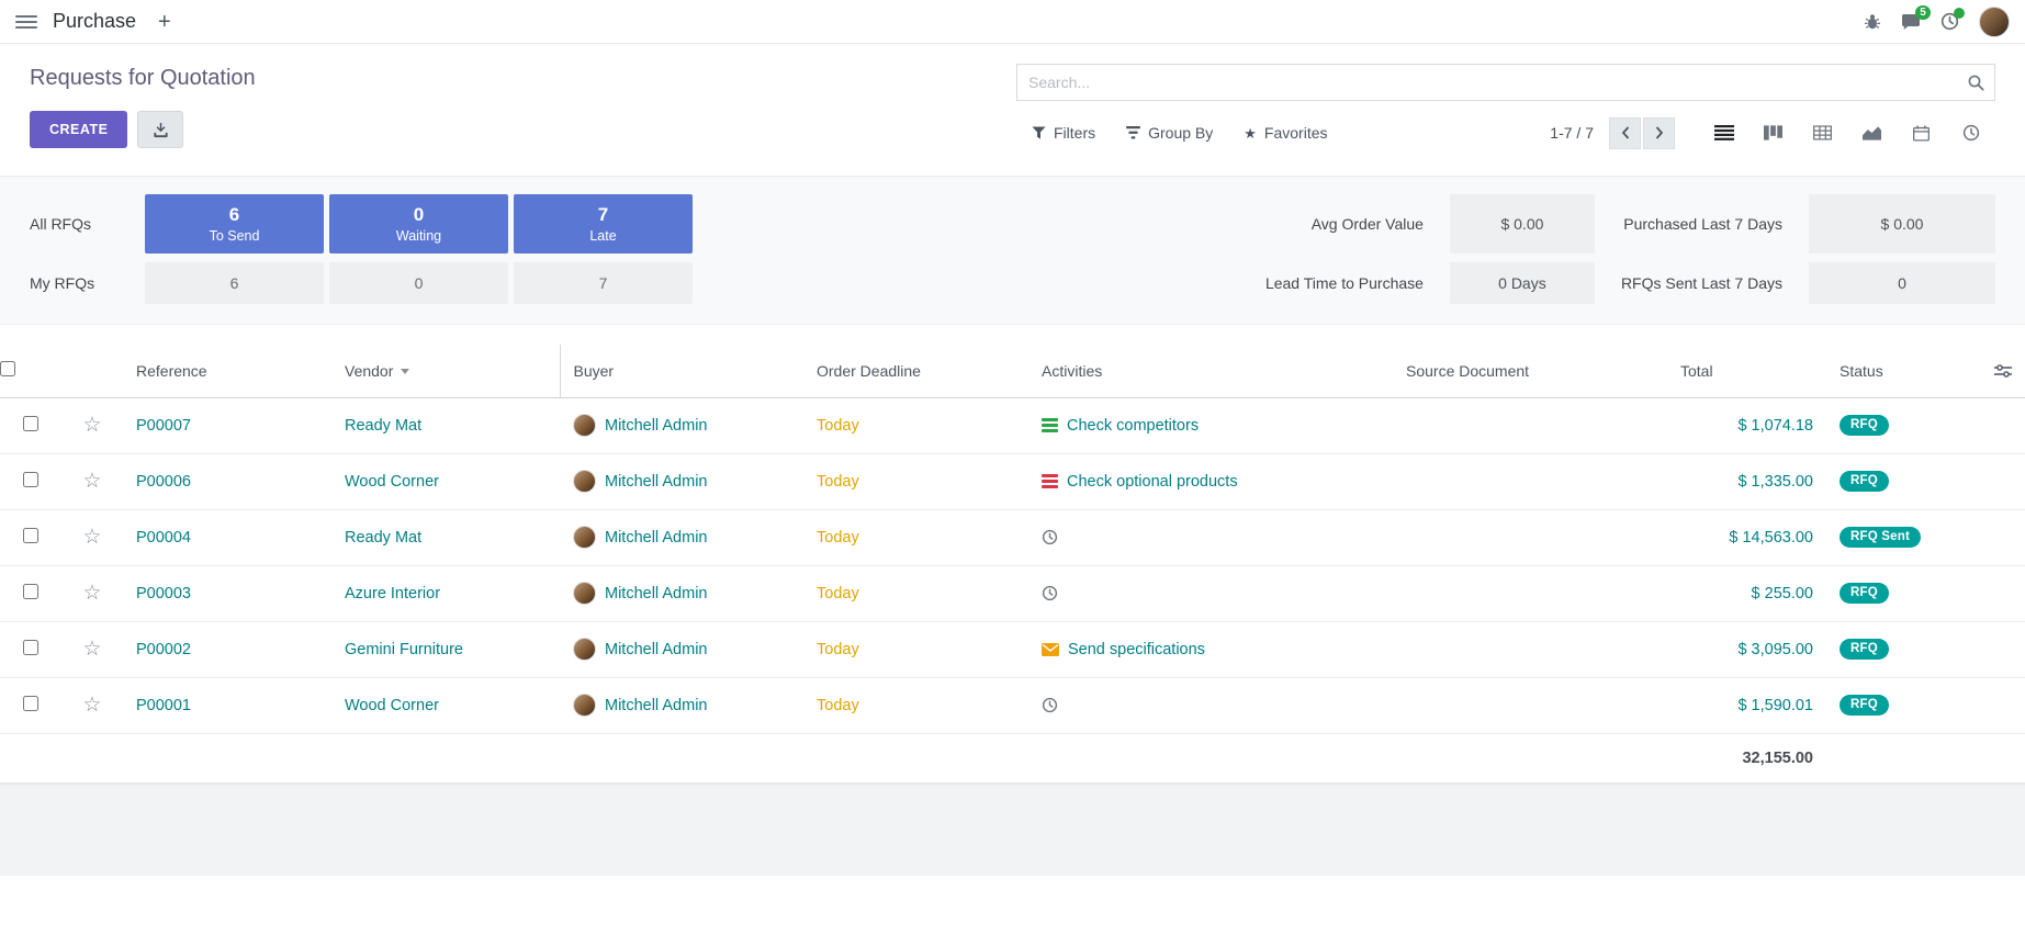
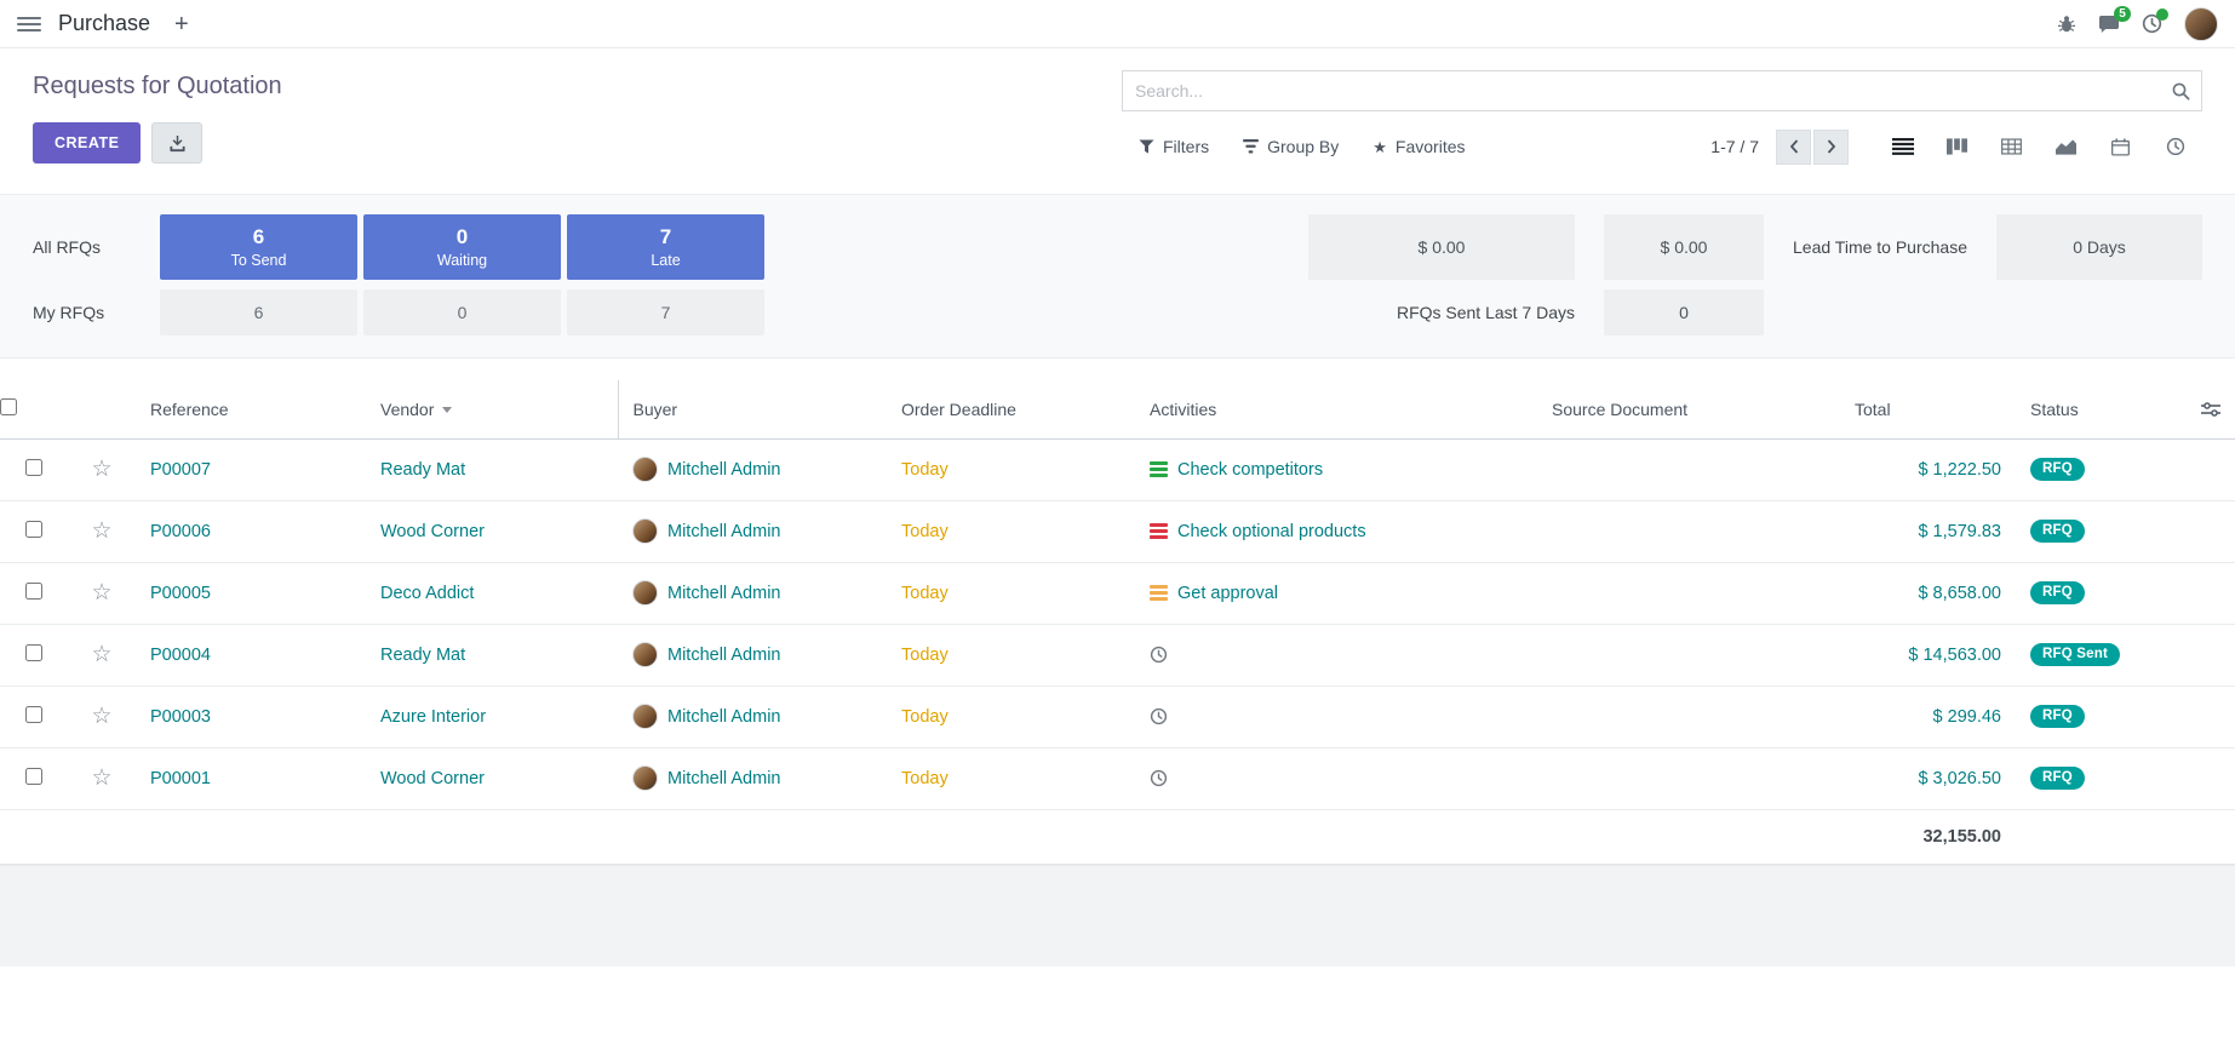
  Purchase
  +
  5
  Requests for Quotation
  CREATE
  Search...
  Filters
  Group By
  ★
  Favorites
  1-7 / 7
  All RFQs
  6
  To Send
  0
  Waiting
  7
  Late
  My RFQs
  6
  0
  7
- Avg Order Value
  $ 0.00
- Purchased Last 7 Days
  $ 0.00
  Lead Time to Purchase
  0 Days
  RFQs Sent Last 7 Days
  0
  		Reference	Vendor	Buyer	Order Deadline	Activities	Source Document	Total	Status
- 	☆	P00007	Ready Mat	Mitchell Admin	Today	Check competitors		$ 1,074.18	RFQ
+ 	☆	P00007	Ready Mat	Mitchell Admin	Today	Check competitors		$ 1,222.50	RFQ
- 	☆	P00006	Wood Corner	Mitchell Admin	Today	Check optional products		$ 1,335.00	RFQ
+ 	☆	P00006	Wood Corner	Mitchell Admin	Today	Check optional products		$ 1,579.83	RFQ
+ 	☆	P00005	Deco Addict	Mitchell Admin	Today	Get approval		$ 8,658.00	RFQ
  	☆	P00004	Ready Mat	Mitchell Admin	Today			$ 14,563.00	RFQ Sent
- 	☆	P00003	Azure Interior	Mitchell Admin	Today			$ 255.00	RFQ
+ 	☆	P00003	Azure Interior	Mitchell Admin	Today			$ 299.46	RFQ
- 	☆	P00002	Gemini Furniture	Mitchell Admin	Today	Send specifications		$ 3,095.00	RFQ
- 	☆	P00001	Wood Corner	Mitchell Admin	Today			$ 1,590.01	RFQ
+ 	☆	P00001	Wood Corner	Mitchell Admin	Today			$ 3,026.50	RFQ
  	32,155.00
